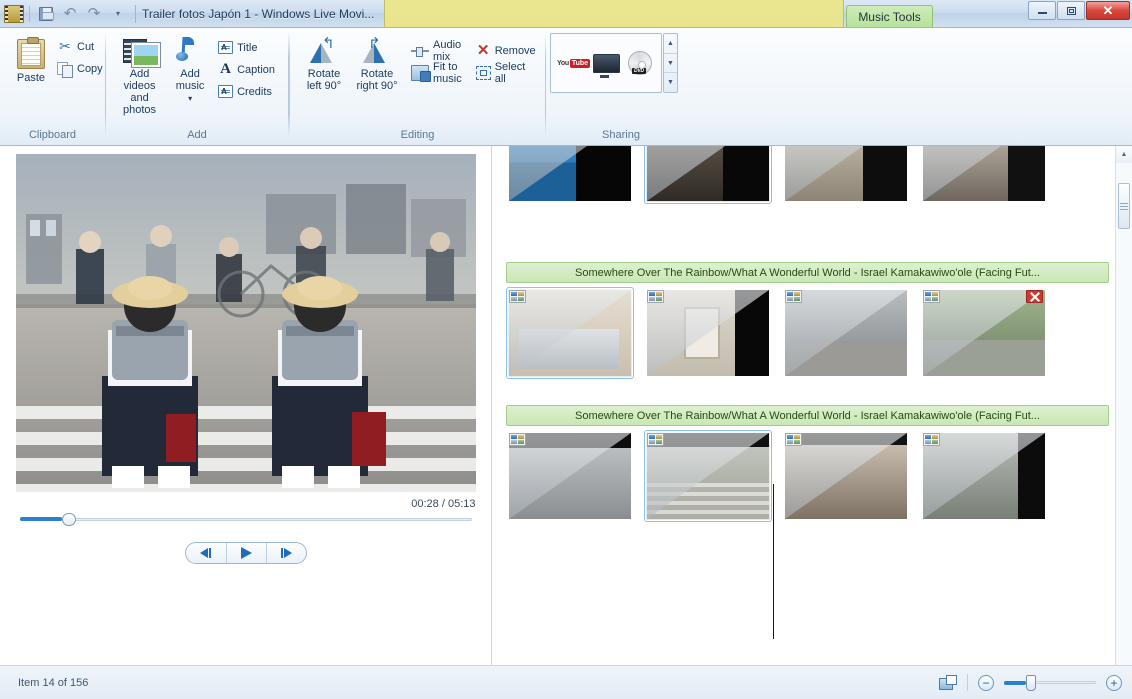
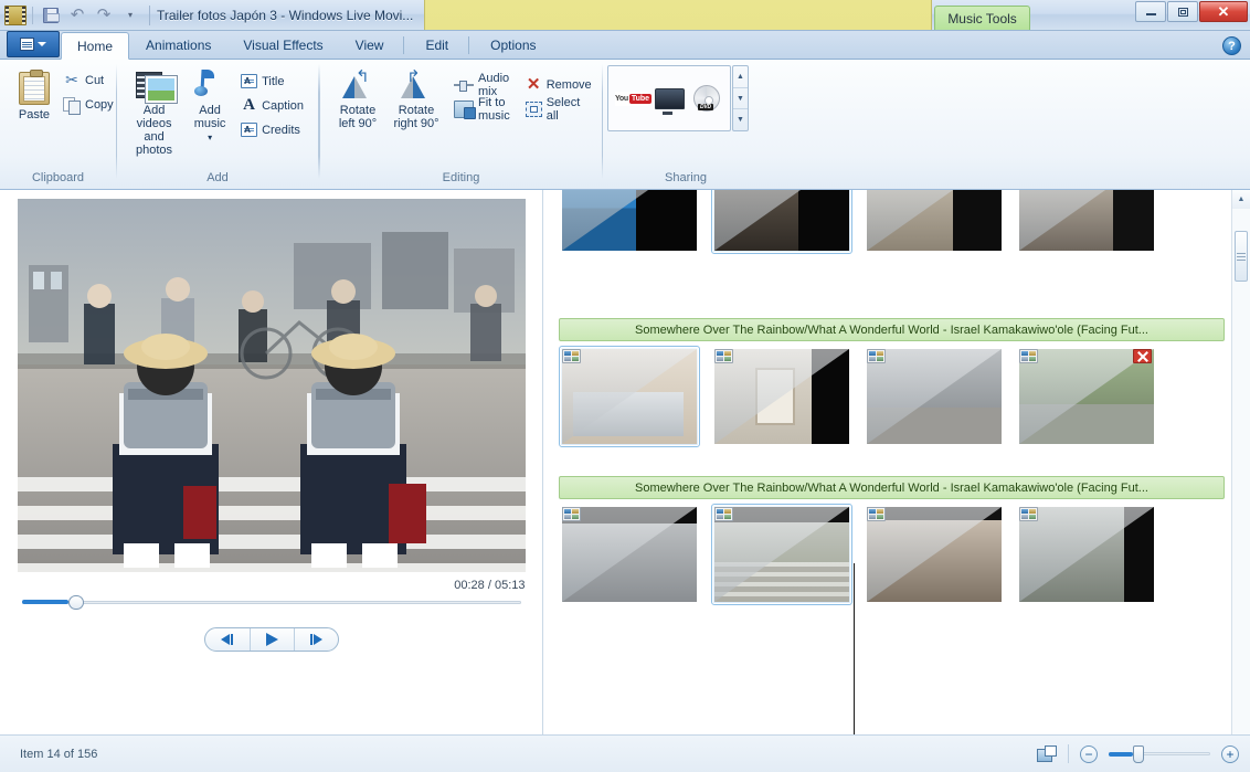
  ↶
  ↷
  ▾
- Trailer fotos Japón 1 - Windows Live Movi...
+ Trailer fotos Japón 3 - Windows Live Movi...
  Music Tools
  ✕
+ Home
+ Animations
+ Visual Effects
+ View
+ Edit
+ Options
+ ?
  Paste
  ✂
  Cut
  Copy
  Clipboard
  Add videos
  and photos
  Add
  music ▾
  Title
  A
  Caption
  Credits
  Add
  ↰
  Rotate
  left 90°
  ↱
  Rotate
  right 90°
  Audio mix
  Fit to music
  ✕
  Remove
  Select all
  Editing
  Sharing
  00:28 / 05:13
  Somewhere Over The Rainbow/What A Wonderful World - Israel Kamakawiwo'ole (Facing Fut...
  Somewhere Over The Rainbow/What A Wonderful World - Israel Kamakawiwo'ole (Facing Fut...
  Item 14 of 156
  −
  +
